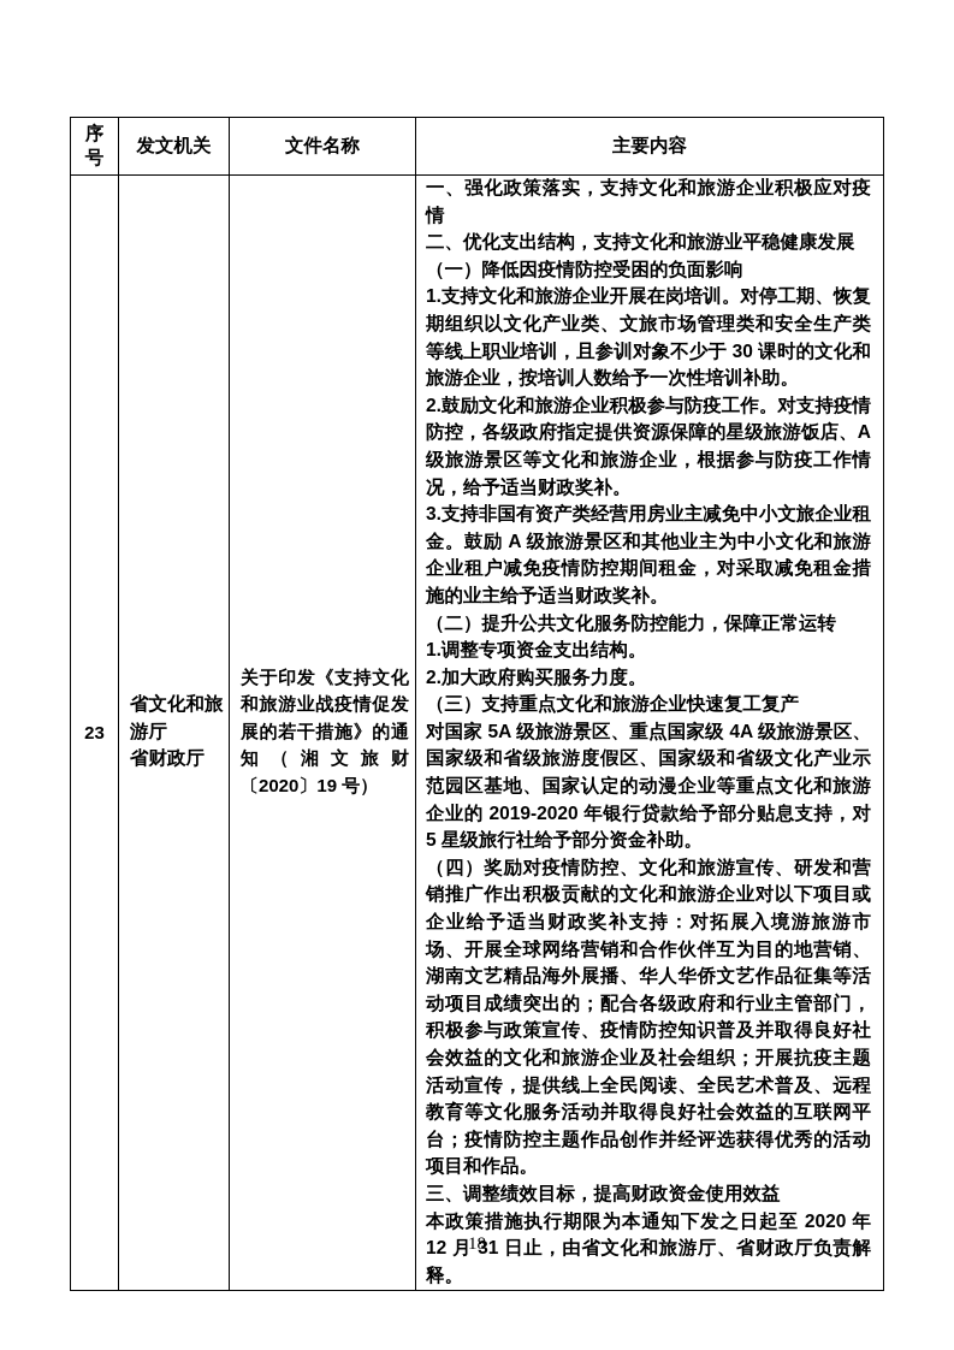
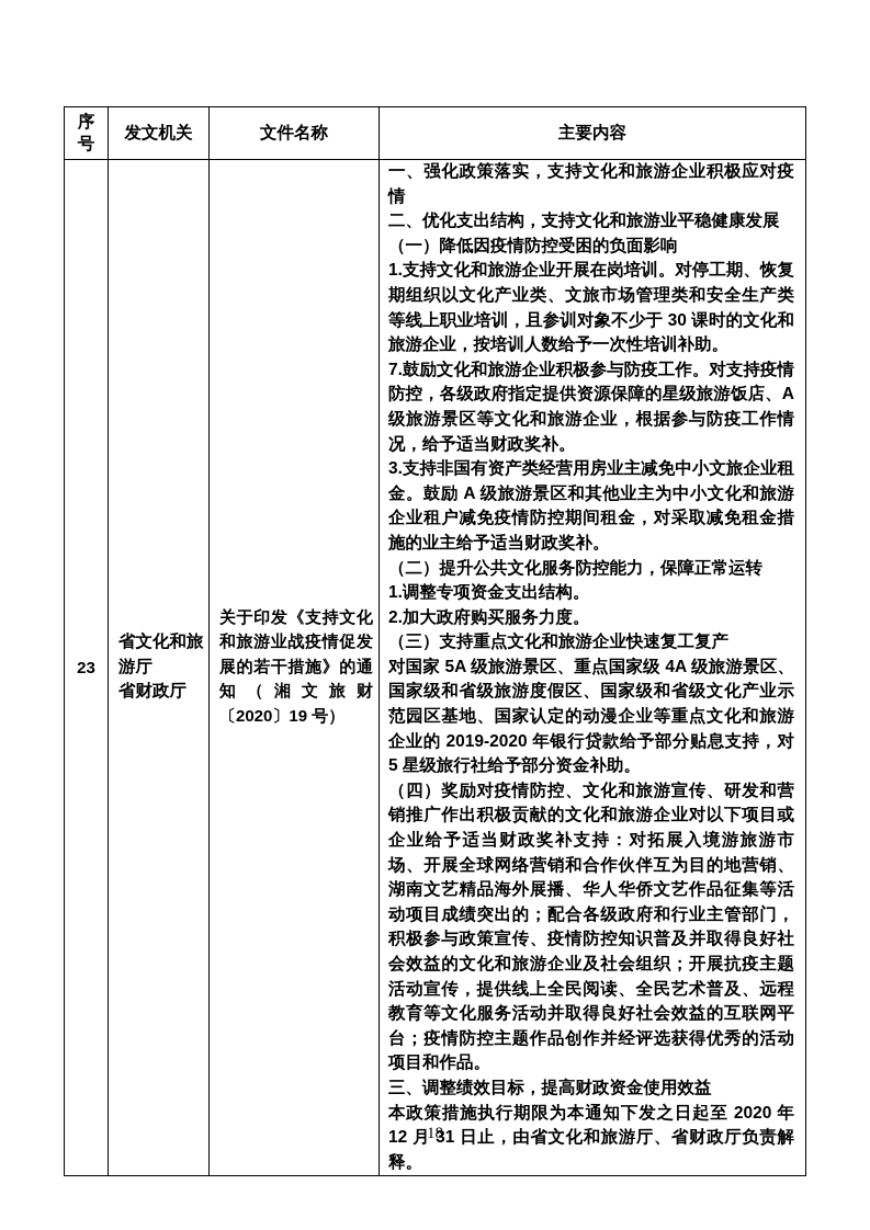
  序号	发文机关	文件名称	主要内容
- 23	省文化和旅游厅省财政厅	关于印发《支持文化和旅游业战疫情促发展的若干措施》的通知（湘文旅财〔2020〕19 号）	一、强化政策落实，支持文化和旅游企业积极应对疫情二、优化支出结构，支持文化和旅游业平稳健康发展（一）降低因疫情防控受困的负面影响1.支持文化和旅游企业开展在岗培训。对停工期、恢复期组织以文化产业类、文旅市场管理类和安全生产类等线上职业培训，且参训对象不少于 30 课时的文化和旅游企业，按培训人数给予一次性培训补助。2.鼓励文化和旅游企业积极参与防疫工作。对支持疫情防控，各级政府指定提供资源保障的星级旅游饭店、A 级旅游景区等文化和旅游企业，根据参与防疫工作情况，给予适当财政奖补。3.支持非国有资产类经营用房业主减免中小文旅企业租金。鼓励 A 级旅游景区和其他业主为中小文化和旅游企业租户减免疫情防控期间租金，对采取减免租金措施的业主给予适当财政奖补。（二）提升公共文化服务防控能力，保障正常运转1.调整专项资金支出结构。2.加大政府购买服务力度。（三）支持重点文化和旅游企业快速复工复产对国家 5A 级旅游景区、重点国家级 4A 级旅游景区、国家级和省级旅游度假区、国家级和省级文化产业示范园区基地、国家认定的动漫企业等重点文化和旅游企业的 2019-2020 年银行贷款给予部分贴息支持，对 5 星级旅行社给予部分资金补助。（四）奖励对疫情防控、文化和旅游宣传、研发和营销推广作出积极贡献的文化和旅游企业对以下项目或企业给予适当财政奖补支持：对拓展入境游旅游市场、开展全球网络营销和合作伙伴互为目的地营销、湖南文艺精品海外展播、华人华侨文艺作品征集等活动项目成绩突出的；配合各级政府和行业主管部门，积极参与政策宣传、疫情防控知识普及并取得良好社会效益的文化和旅游企业及社会组织；开展抗疫主题活动宣传，提供线上全民阅读、全民艺术普及、远程教育等文化服务活动并取得良好社会效益的互联网平台；疫情防控主题作品创作并经评选获得优秀的活动项目和作品。三、调整绩效目标，提高财政资金使用效益本政策措施执行期限为本通知下发之日起至 2020 年 12 月 31 日止，由省文化和旅游厅、省财政厅负责解释。
+ 23	省文化和旅游厅省财政厅	关于印发《支持文化和旅游业战疫情促发展的若干措施》的通知（湘文旅财〔2020〕19 号）	一、强化政策落实，支持文化和旅游企业积极应对疫情二、优化支出结构，支持文化和旅游业平稳健康发展（一）降低因疫情防控受困的负面影响1.支持文化和旅游企业开展在岗培训。对停工期、恢复期组织以文化产业类、文旅市场管理类和安全生产类等线上职业培训，且参训对象不少于 30 课时的文化和旅游企业，按培训人数给予一次性培训补助。7.鼓励文化和旅游企业积极参与防疫工作。对支持疫情防控，各级政府指定提供资源保障的星级旅游饭店、A 级旅游景区等文化和旅游企业，根据参与防疫工作情况，给予适当财政奖补。3.支持非国有资产类经营用房业主减免中小文旅企业租金。鼓励 A 级旅游景区和其他业主为中小文化和旅游企业租户减免疫情防控期间租金，对采取减免租金措施的业主给予适当财政奖补。（二）提升公共文化服务防控能力，保障正常运转1.调整专项资金支出结构。2.加大政府购买服务力度。（三）支持重点文化和旅游企业快速复工复产对国家 5A 级旅游景区、重点国家级 4A 级旅游景区、国家级和省级旅游度假区、国家级和省级文化产业示范园区基地、国家认定的动漫企业等重点文化和旅游企业的 2019-2020 年银行贷款给予部分贴息支持，对 5 星级旅行社给予部分资金补助。（四）奖励对疫情防控、文化和旅游宣传、研发和营销推广作出积极贡献的文化和旅游企业对以下项目或企业给予适当财政奖补支持：对拓展入境游旅游市场、开展全球网络营销和合作伙伴互为目的地营销、湖南文艺精品海外展播、华人华侨文艺作品征集等活动项目成绩突出的；配合各级政府和行业主管部门，积极参与政策宣传、疫情防控知识普及并取得良好社会效益的文化和旅游企业及社会组织；开展抗疫主题活动宣传，提供线上全民阅读、全民艺术普及、远程教育等文化服务活动并取得良好社会效益的互联网平台；疫情防控主题作品创作并经评选获得优秀的活动项目和作品。三、调整绩效目标，提高财政资金使用效益本政策措施执行期限为本通知下发之日起至 2020 年 12 月 31 日止，由省文化和旅游厅、省财政厅负责解释。
  18
